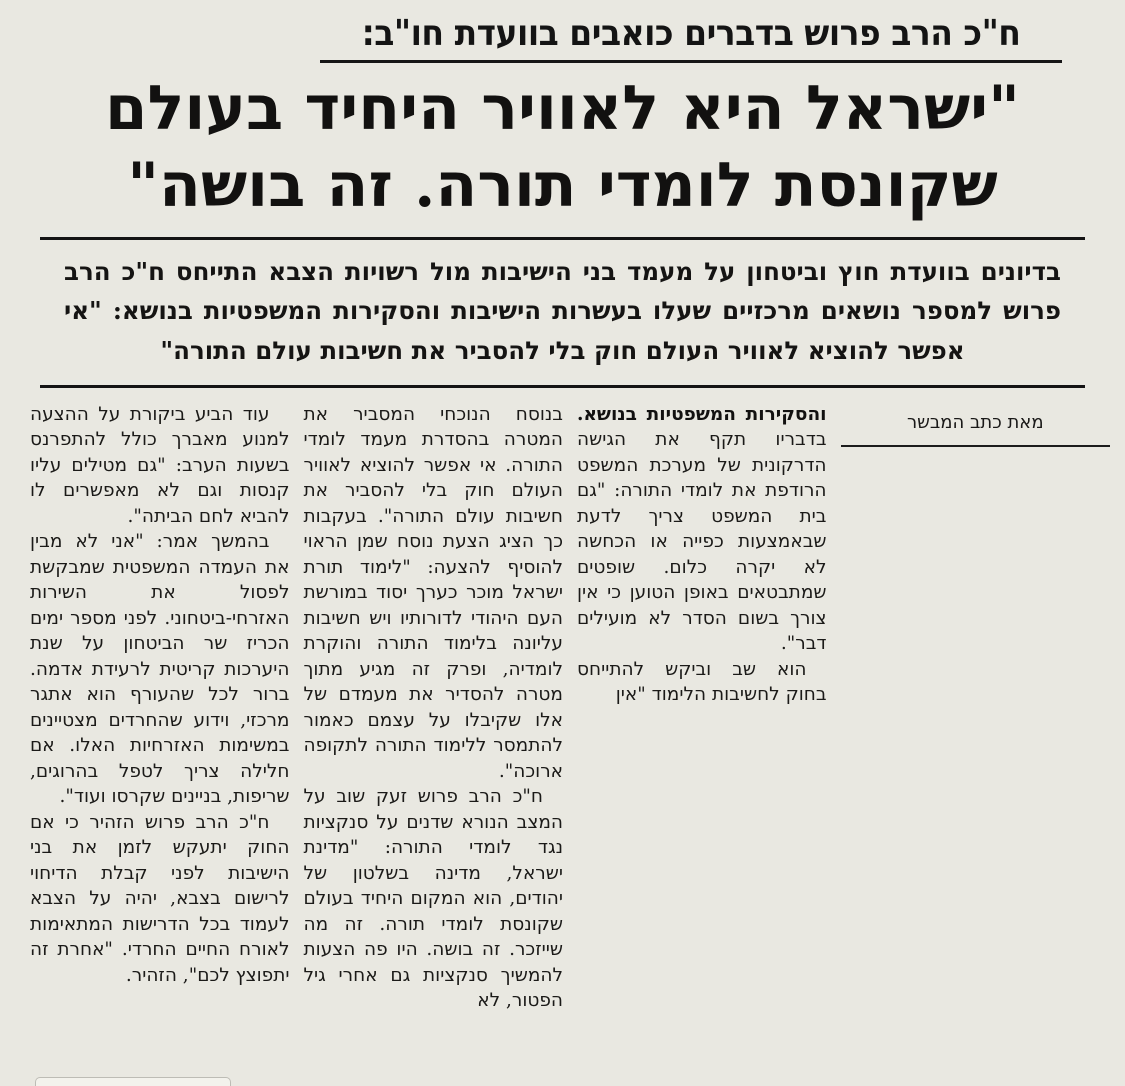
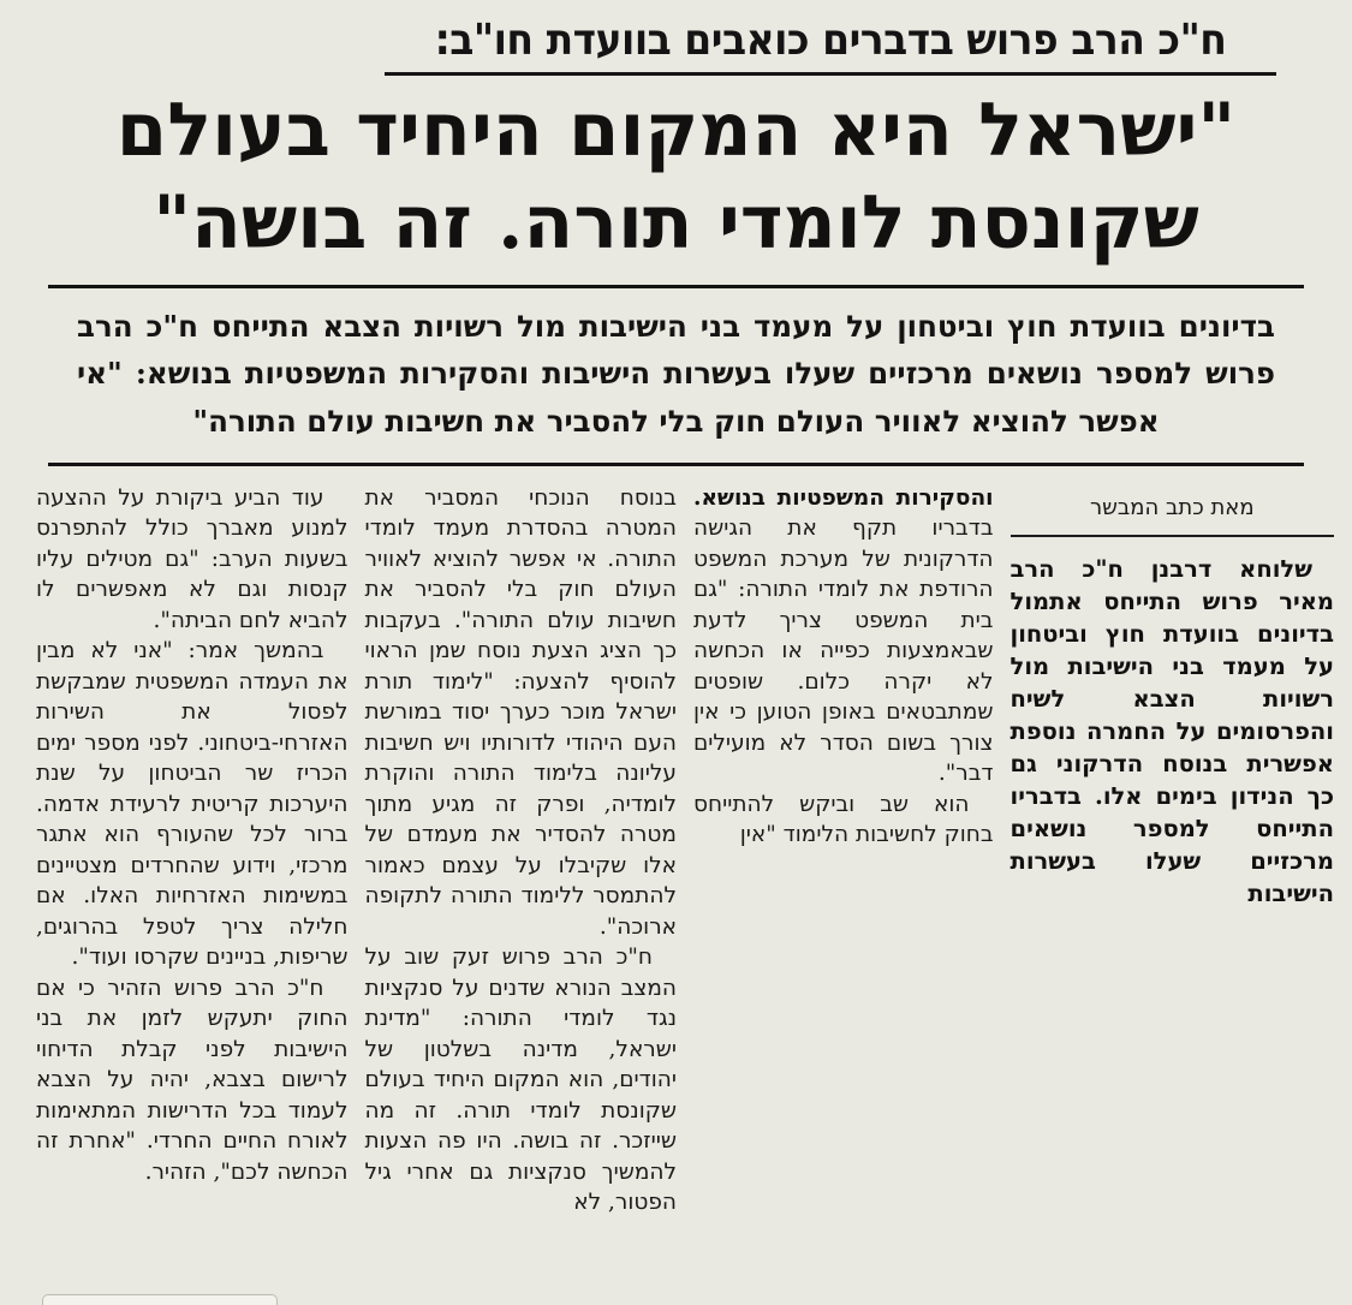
  ח"כ הרב פרוש בדברים כואבים בוועדת חו"ב:
- "ישראל היא לאוויר היחיד בעולם
+ "ישראל היא המקום היחיד בעולם
  שקונסת לומדי תורה. זה בושה"
  בדיונים בוועדת חוץ וביטחון על מעמד בני הישיבות מול רשויות הצבא התייחס ח"כ הרב פרוש למספר נושאים מרכזיים שעלו בעשרות הישיבות והסקירות המשפטיות בנושא: "אי אפשר להוציא לאוויר העולם חוק בלי להסביר את חשיבות עולם התורה"
  מאת כתב המבשר
+ שלוחא דרבנן ח"כ הרב מאיר פרוש התייחס אתמול בדיונים בוועדת חוץ וביטחון על מעמד בני הישיבות מול רשויות הצבא לשיח והפרסומים על החמרה נוספת אפשרית בנוסח הדרקוני גם כך הנידון בימים אלו. בדבריו התייחס למספר נושאים מרכזיים שעלו בעשרות הישיבות
  והסקירות המשפטיות בנושא. בדבריו תקף את הגישה הדרקונית של מערכת המשפט הרודפת את לומדי התורה: "גם בית המשפט צריך לדעת שבאמצעות כפייה או הכחשה לא יקרה כלום. שופטים שמתבטאים באופן הטוען כי אין צורך בשום הסדר לא מועילים דבר".
  הוא שב וביקש להתייחס בחוק לחשיבות הלימוד "אין
  בנוסח הנוכחי המסביר את המטרה בהסדרת מעמד לומדי התורה. אי אפשר להוציא לאוויר העולם חוק בלי להסביר את חשיבות עולם התורה". בעקבות כך הציג הצעת נוסח שמן הראוי להוסיף להצעה: "לימוד תורת ישראל מוכר כערך יסוד במורשת העם היהודי לדורותיו ויש חשיבות עליונה בלימוד התורה והוקרת לומדיה, ופרק זה מגיע מתוך מטרה להסדיר את מעמדם של אלו שקיבלו על עצמם כאמור להתמסר ללימוד התורה לתקופה ארוכה".
  ח"כ הרב פרוש זעק שוב על המצב הנורא שדנים על סנקציות נגד לומדי התורה: "מדינת ישראל, מדינה בשלטון של יהודים, הוא המקום היחיד בעולם שקונסת לומדי תורה. זה מה שייזכר. זה בושה. היו פה הצעות להמשיך סנקציות גם אחרי גיל הפטור, לא
  עוד הביע ביקורת על ההצעה למנוע מאברך כולל להתפרנס בשעות הערב: "גם מטילים עליו קנסות וגם לא מאפשרים לו להביא לחם הביתה".
  בהמשך אמר: "אני לא מבין את העמדה המשפטית שמבקשת לפסול את השירות האזרחי-ביטחוני. לפני מספר ימים הכריז שר הביטחון על שנת היערכות קריטית לרעידת אדמה. ברור לכל שהעורף הוא אתגר מרכזי, וידוע שהחרדים מצטיינים במשימות האזרחיות האלו. אם חלילה צריך לטפל בהרוגים, שריפות, בניינים שקרסו ועוד".
- ח"כ הרב פרוש הזהיר כי אם החוק יתעקש לזמן את בני הישיבות לפני קבלת הדיחוי לרישום בצבא, יהיה על הצבא לעמוד בכל הדרישות המתאימות לאורח החיים החרדי. "אחרת זה יתפוצץ לכם", הזהיר.
+ ח"כ הרב פרוש הזהיר כי אם החוק יתעקש לזמן את בני הישיבות לפני קבלת הדיחוי לרישום בצבא, יהיה על הצבא לעמוד בכל הדרישות המתאימות לאורח החיים החרדי. "אחרת זה הכחשה לכם", הזהיר.
